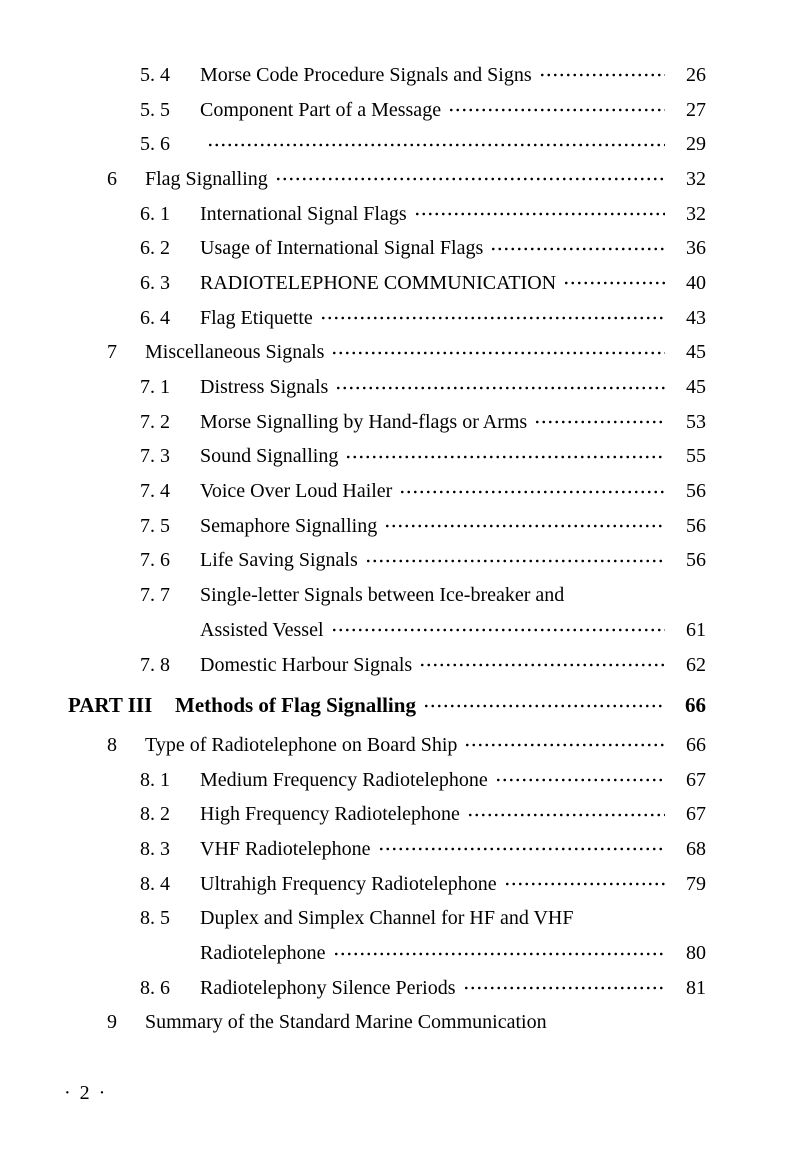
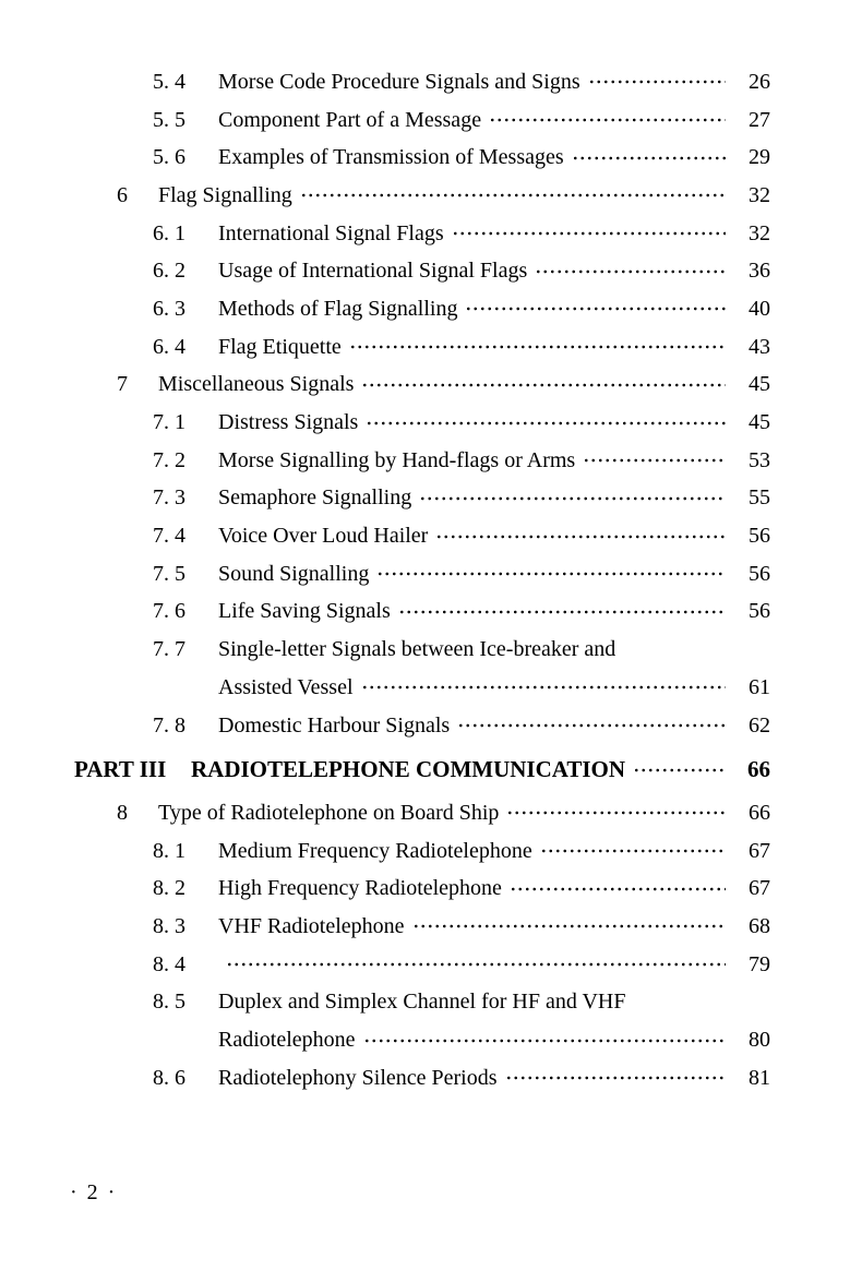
  5. 4
  Morse Code Procedure Signals and Signs
  26
  5. 5
  Component Part of a Message
  27
  5. 6
+ Examples of Transmission of Messages
  29
  6
  Flag Signalling
  32
  6. 1
  International Signal Flags
  32
  6. 2
  Usage of International Signal Flags
  36
  6. 3
- RADIOTELEPHONE COMMUNICATION
+ Methods of Flag Signalling
  40
  6. 4
  Flag Etiquette
  43
  7
  Miscellaneous Signals
  45
  7. 1
  Distress Signals
  45
  7. 2
  Morse Signalling by Hand-flags or Arms
  53
  7. 3
- Sound Signalling
+ Semaphore Signalling
  55
  7. 4
  Voice Over Loud Hailer
  56
  7. 5
- Semaphore Signalling
+ Sound Signalling
  56
  7. 6
  Life Saving Signals
  56
  7. 7
  Single-letter Signals between Ice-breaker and
  Assisted Vessel
  61
  7. 8
  Domestic Harbour Signals
  62
  PART III
- Methods of Flag Signalling
+ RADIOTELEPHONE COMMUNICATION
  66
  8
  Type of Radiotelephone on Board Ship
  66
  8. 1
  Medium Frequency Radiotelephone
  67
  8. 2
  High Frequency Radiotelephone
  67
  8. 3
  VHF Radiotelephone
  68
  8. 4
- Ultrahigh Frequency Radiotelephone
  79
  8. 5
  Duplex and Simplex Channel for HF and VHF
  Radiotelephone
  80
  8. 6
  Radiotelephony Silence Periods
  81
- 9
- Summary of the Standard Marine Communication
  · 2 ·
